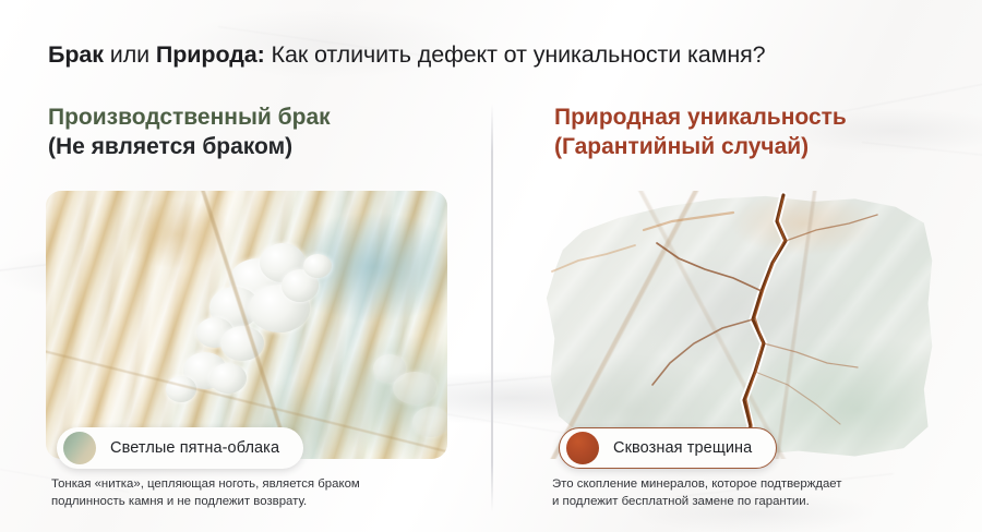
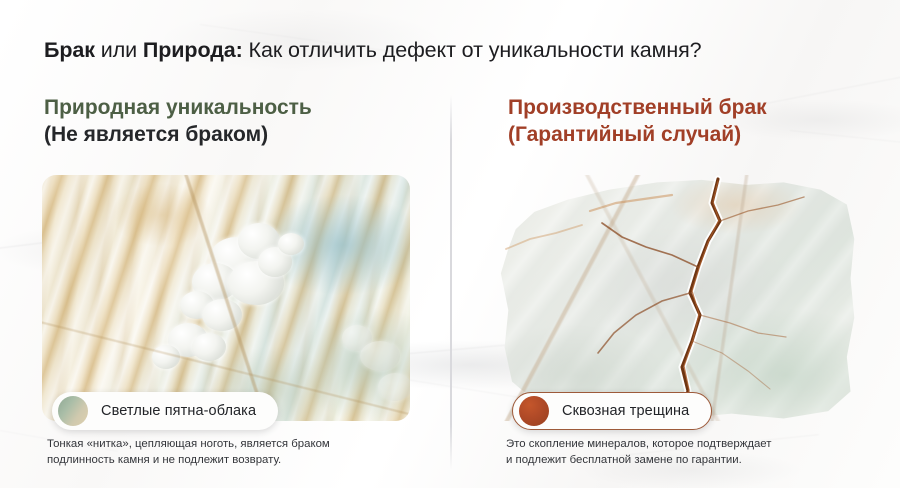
  Брак или Природа: Как отличить дефект от уникальности камня?
- Производственный брак
+ Природная уникальность
  (Не является браком)
  Светлые пятна-облака
  Тонкая «нитка», цепляющая ноготь, является браком
  подлинность камня и не подлежит возврату.
- Природная уникальность
+ Производственный брак
  (Гарантийный случай)
  Сквозная трещина
  Это скопление минералов, которое подтверждает
  и подлежит бесплатной замене по гарантии.
